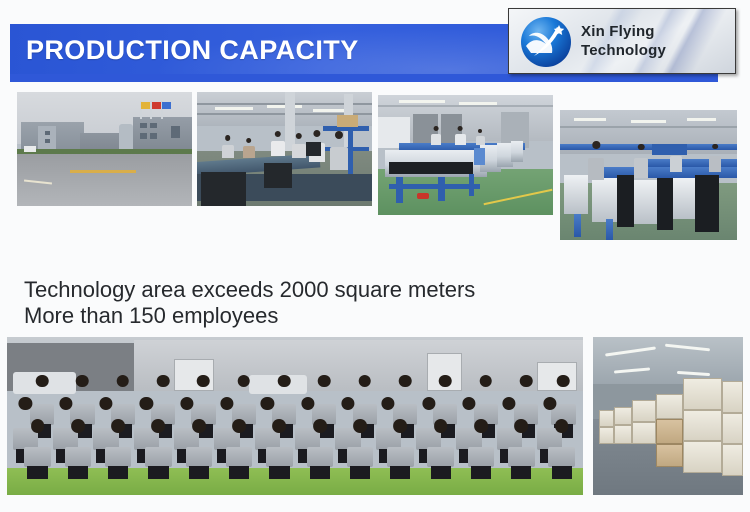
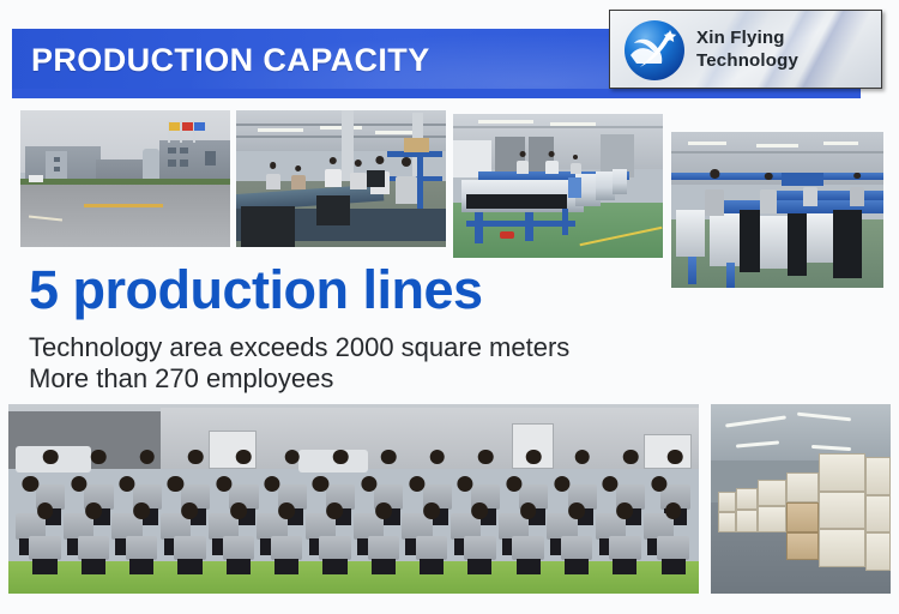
  PRODUCTION CAPACITY
  Xin Flying
  Technology
+ 5 production lines
  Technology area exceeds 2000 square meters
- More than 150 employees
+ More than 270 employees
